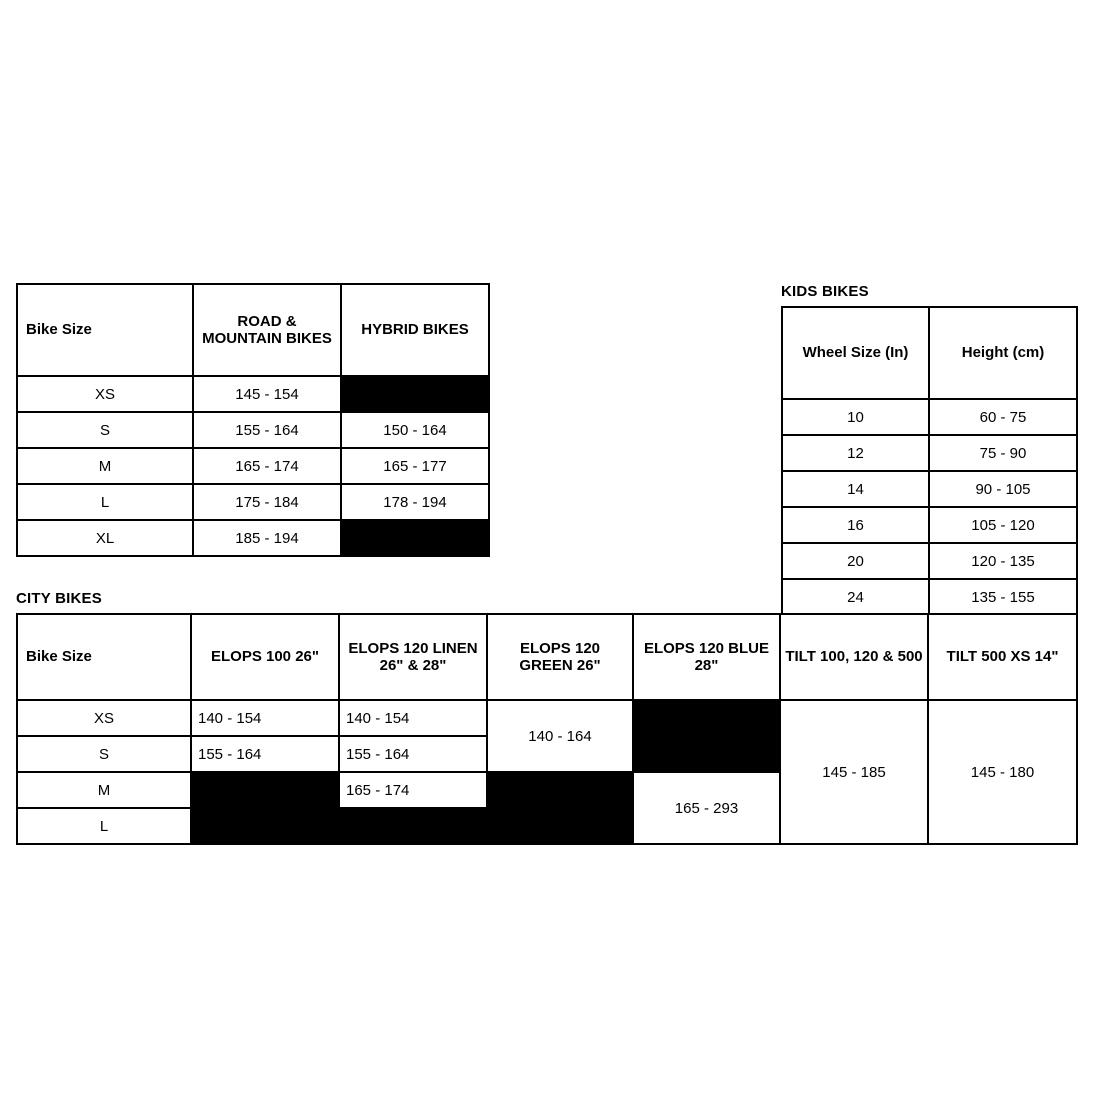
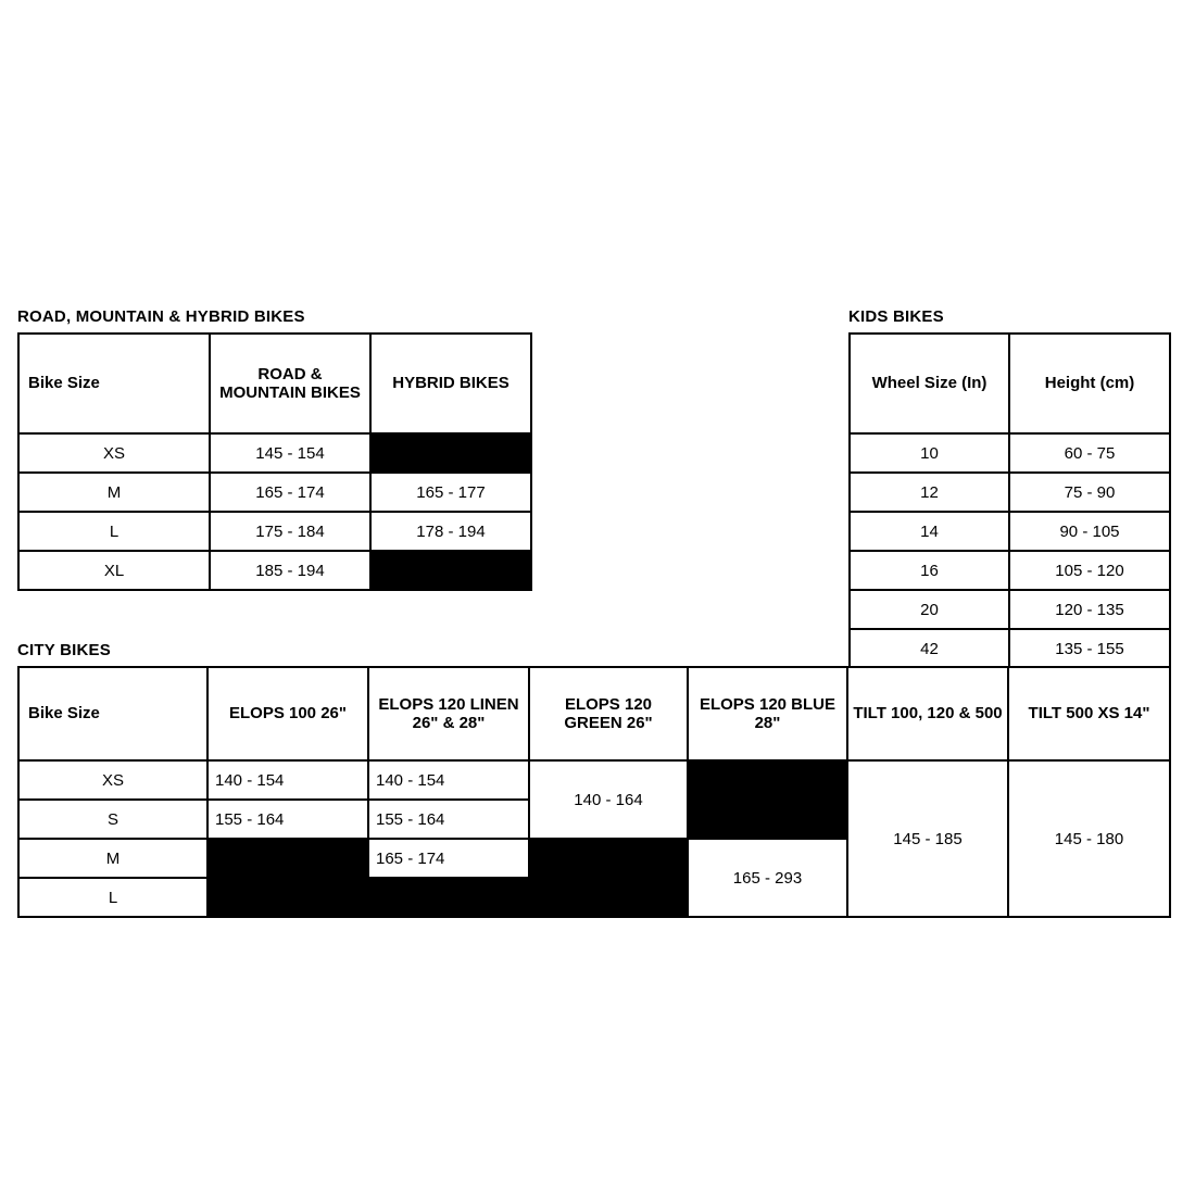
+ ROAD, MOUNTAIN & HYBRID BIKES
  Bike Size	ROAD & MOUNTAIN BIKES	HYBRID BIKES
  XS	145 - 154
- S	155 - 164	150 - 164
  M	165 - 174	165 - 177
  L	175 - 184	178 - 194
  XL	185 - 194
  KIDS BIKES
  Wheel Size (In)	Height (cm)
  10	60 - 75
  12	75 - 90
  14	90 - 105
  16	105 - 120
  20	120 - 135
- 24	135 - 155
+ 42	135 - 155
  CITY BIKES
  Bike Size	ELOPS 100 26"	ELOPS 120 LINEN 26" & 28"	ELOPS 120 GREEN 26"	ELOPS 120 BLUE 28"	TILT 100, 120 & 500	TILT 500 XS 14"
  XS	140 - 154	140 - 154	140 - 164		145 - 185	145 - 180
  S	155 - 164	155 - 164
  M		165 - 174		165 - 293
  L
